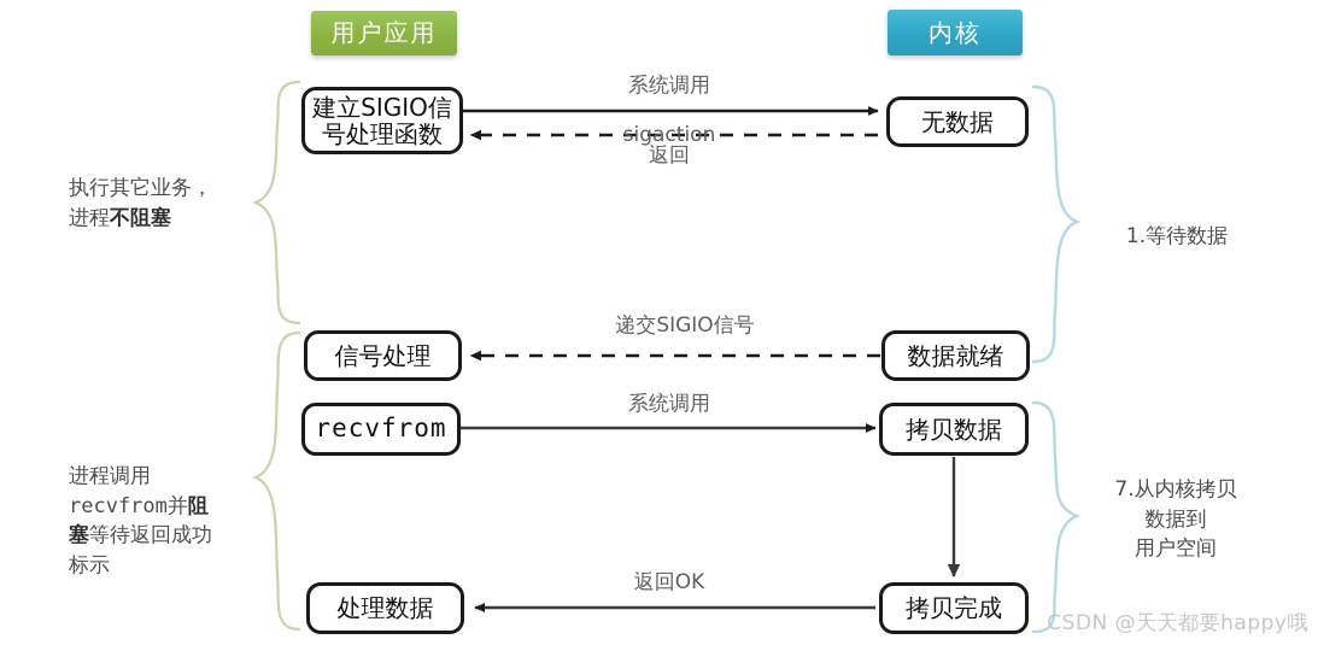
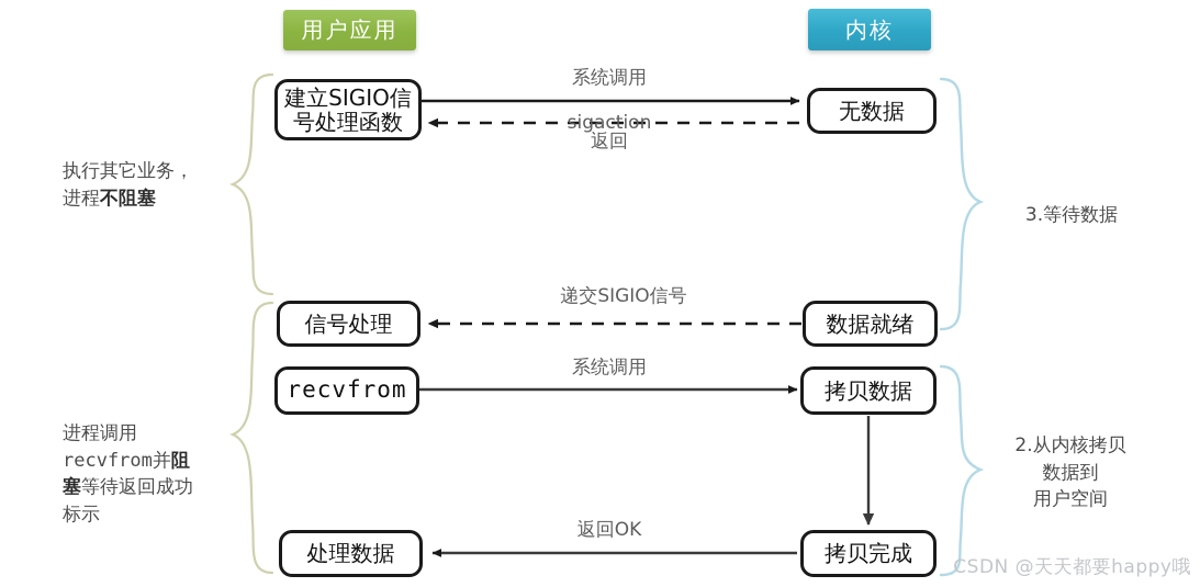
  用户应用
  内核
  建立SIGIO信
  号处理函数
  无数据
  信号处理
  数据就绪
  recvfrom
  拷贝数据
  处理数据
  拷贝完成
  系统调用
  sigaction
  返回
  递交SIGIO信号
  系统调用
  返回OK
  执行其它业务，
  进程不阻塞
  进程调用
  recvfrom并阻
  塞等待返回成功
  标示
- 1.等待数据
+ 3.等待数据
- 7.从内核拷贝
+ 2.从内核拷贝
  数据到
  用户空间
  CSDN @天天都要happy哦
